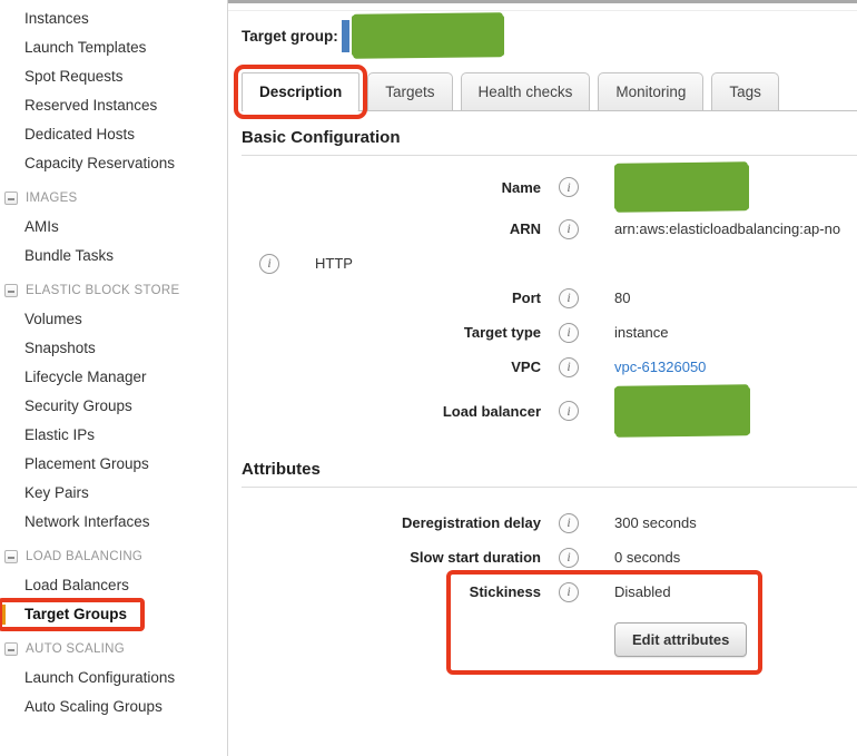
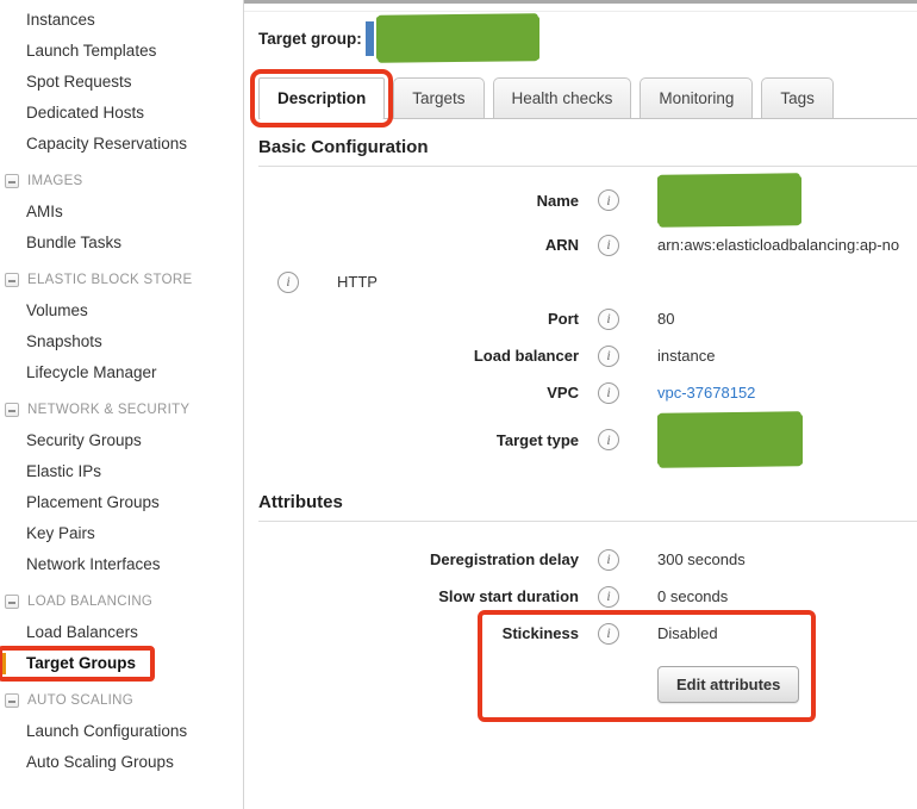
  Instances
  Launch Templates
  Spot Requests
- Reserved Instances
  Dedicated Hosts
  Capacity Reservations
  IMAGES
  AMIs
  Bundle Tasks
  ELASTIC BLOCK STORE
  Volumes
  Snapshots
  Lifecycle Manager
+ NETWORK & SECURITY
  Security Groups
  Elastic IPs
  Placement Groups
  Key Pairs
  Network Interfaces
  LOAD BALANCING
  Load Balancers
  Target Groups
  AUTO SCALING
  Launch Configurations
  Auto Scaling Groups
  Target group:
  Description
  Targets
  Health checks
  Monitoring
  Tags
  Basic Configuration
  Name
  i
  ARN
  i
  arn:aws:elasticloadbalancing:ap-no
  i
  HTTP
  Port
  i
  80
- Target type
+ Load balancer
  i
  instance
  VPC
  i
- vpc-61326050
+ vpc-37678152
- Load balancer
+ Target type
  i
  Attributes
  Deregistration delay
  i
  300 seconds
  Slow start duration
  i
  0 seconds
  Stickiness
  i
  Disabled
  Edit attributes
